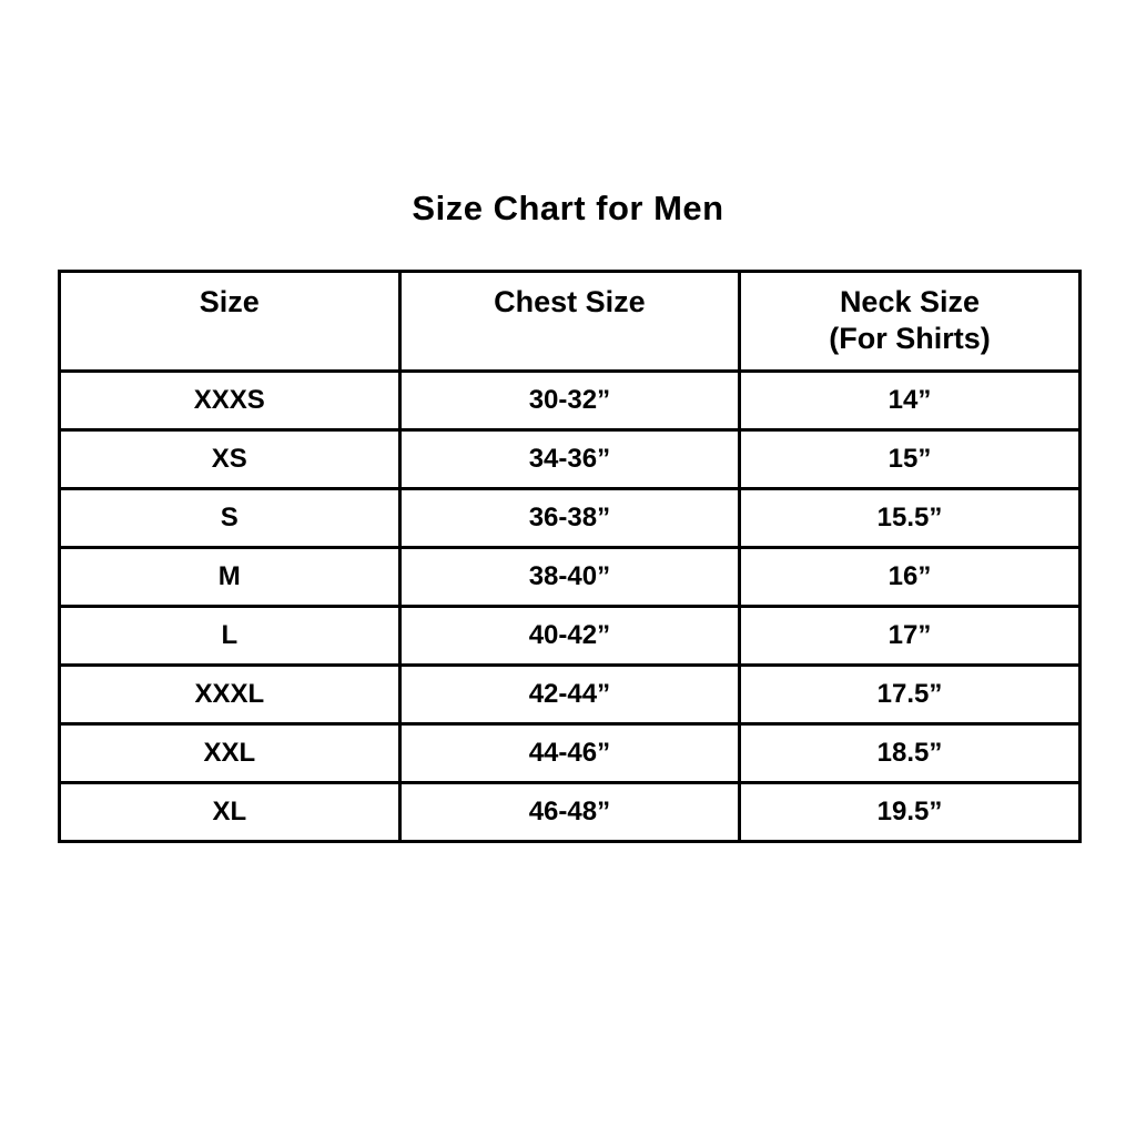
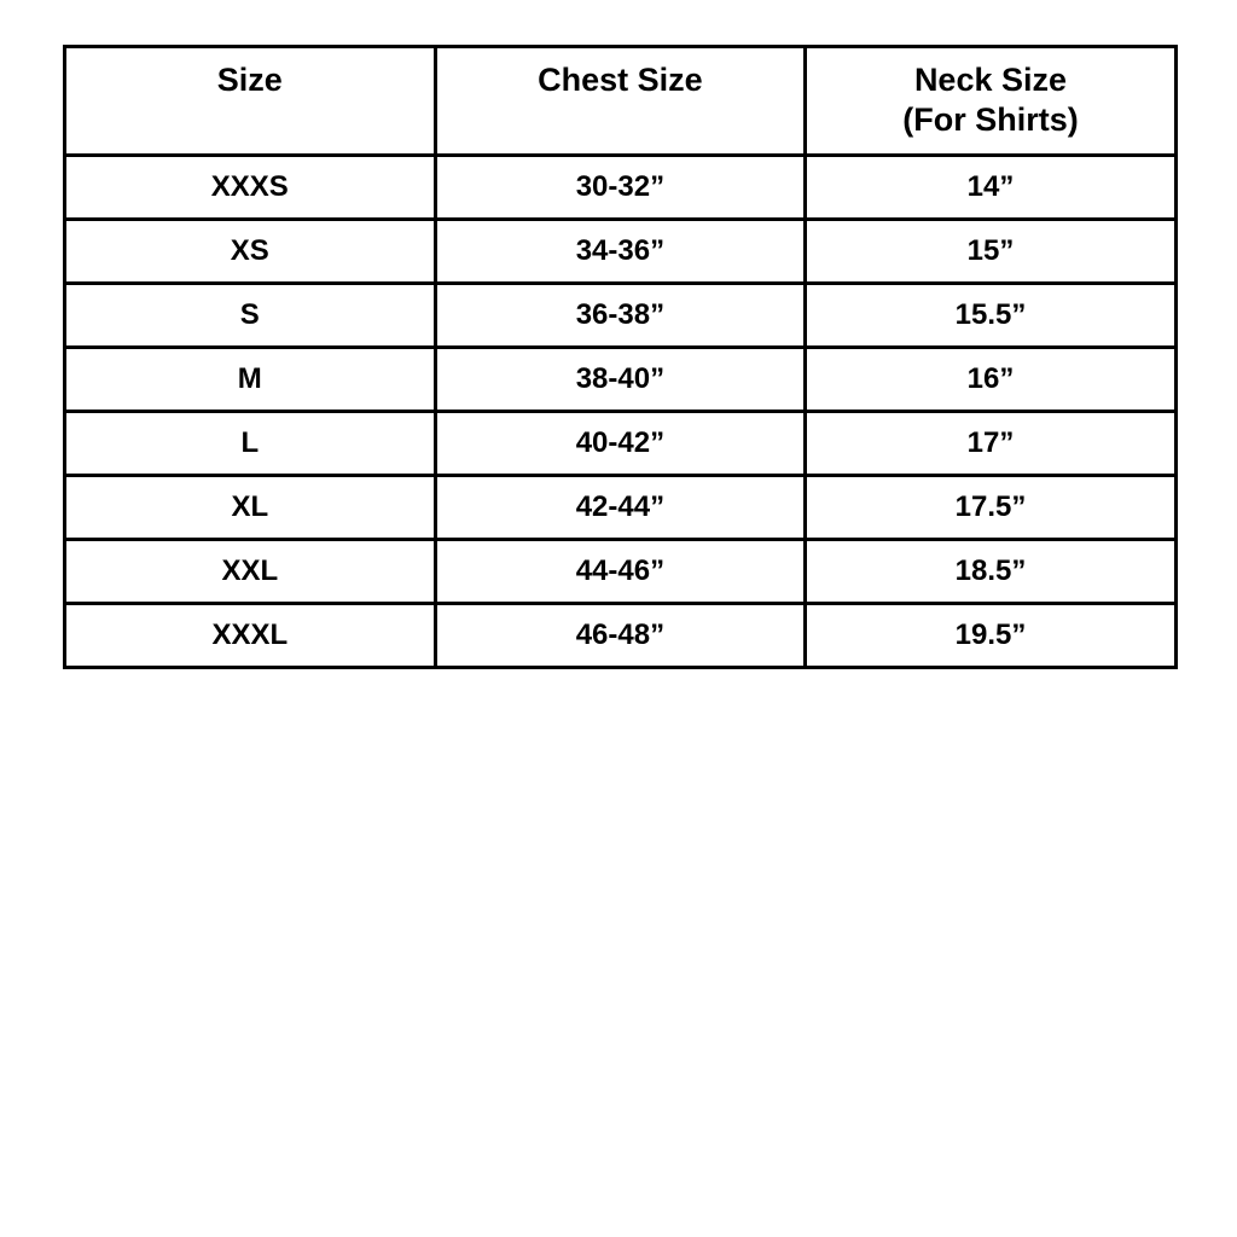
- Size Chart for Men
  Size	Chest Size	Neck Size (For Shirts)
  XXXS	30-32”	14”
  XS	34-36”	15”
  S	36-38”	15.5”
  M	38-40”	16”
  L	40-42”	17”
- XXXL	42-44”	17.5”
+ XL	42-44”	17.5”
  XXL	44-46”	18.5”
- XL	46-48”	19.5”
+ XXXL	46-48”	19.5”
